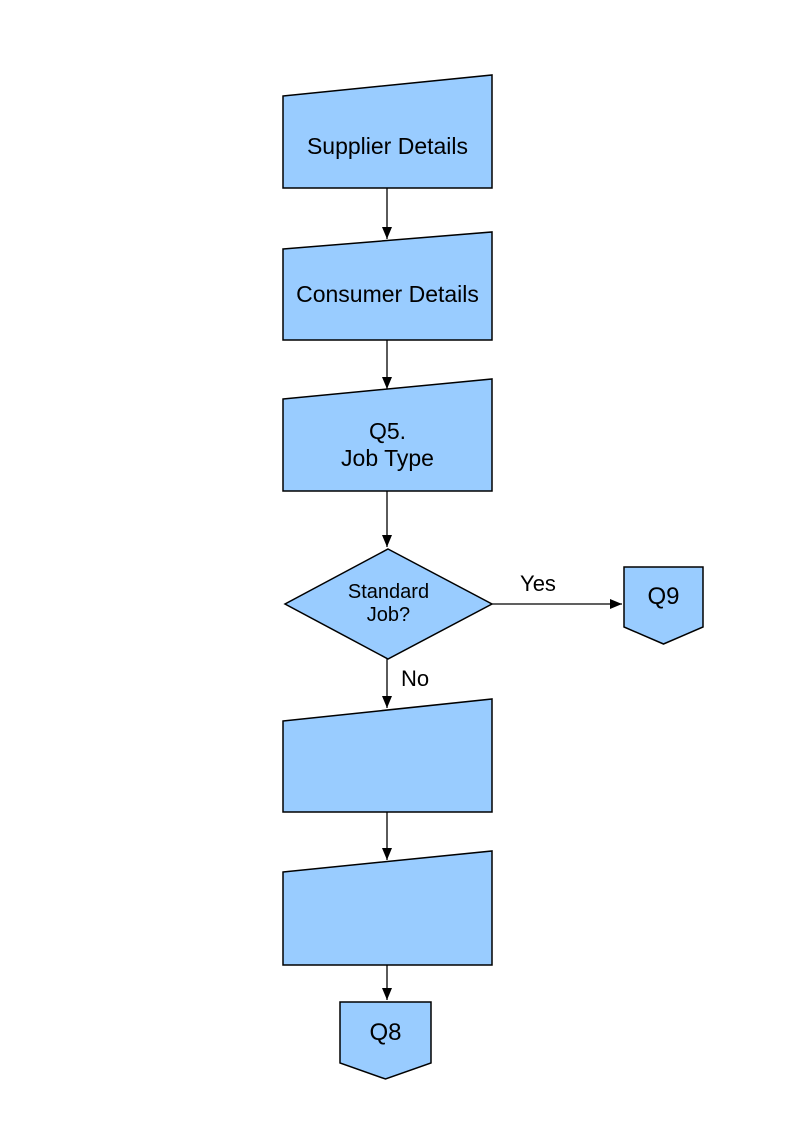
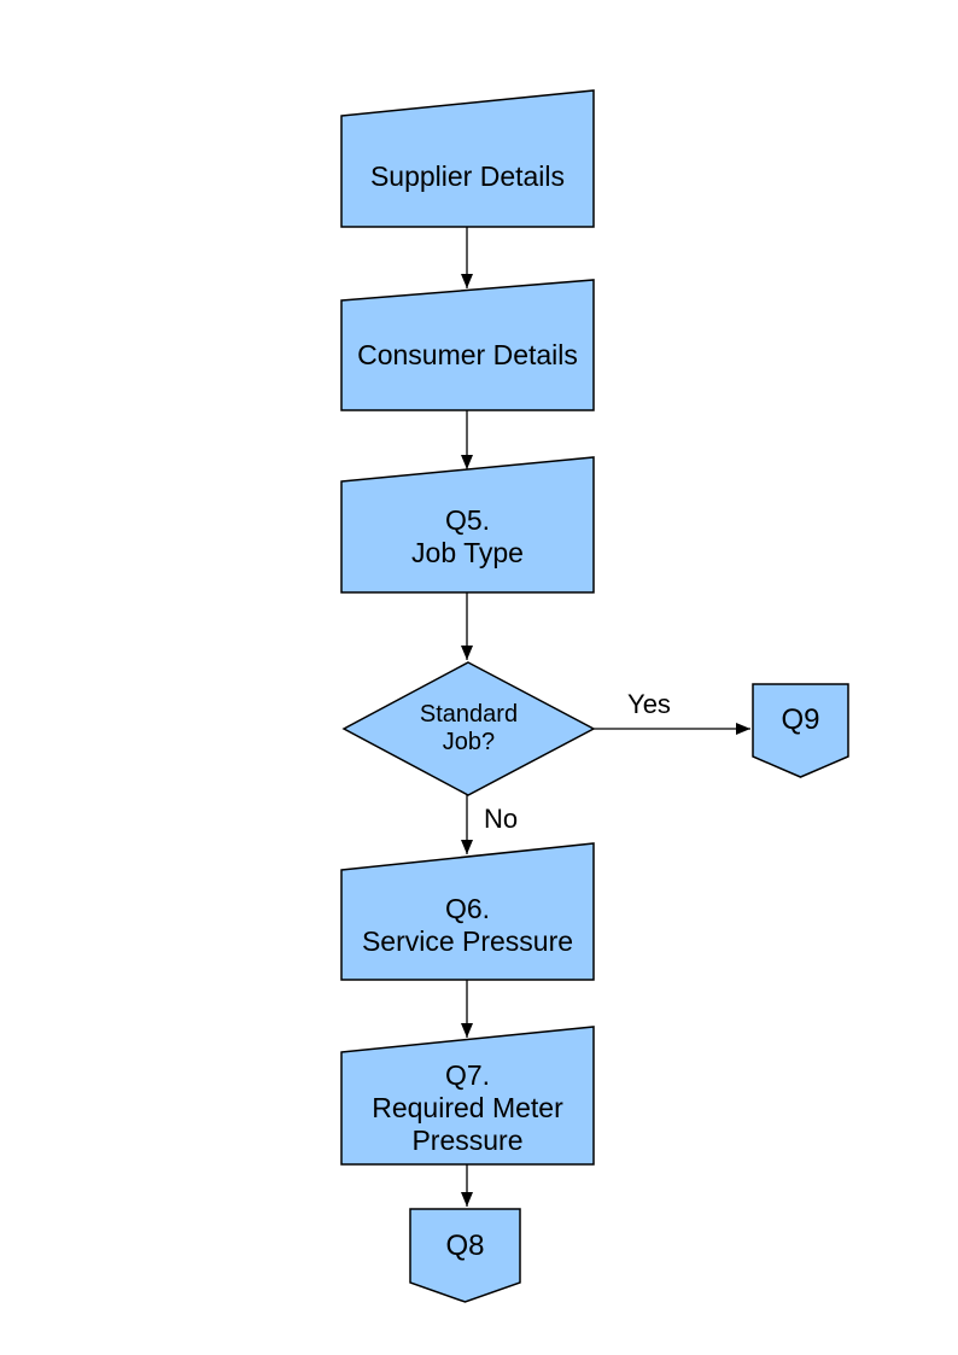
  Supplier Details
  Consumer Details
  Q5.
  Job Type
  Standard
  Job?
  Q9
+ Q6.
+ Service Pressure
+ Q7.
+ Required Meter
+ Pressure
  Q8
  Yes
  No
